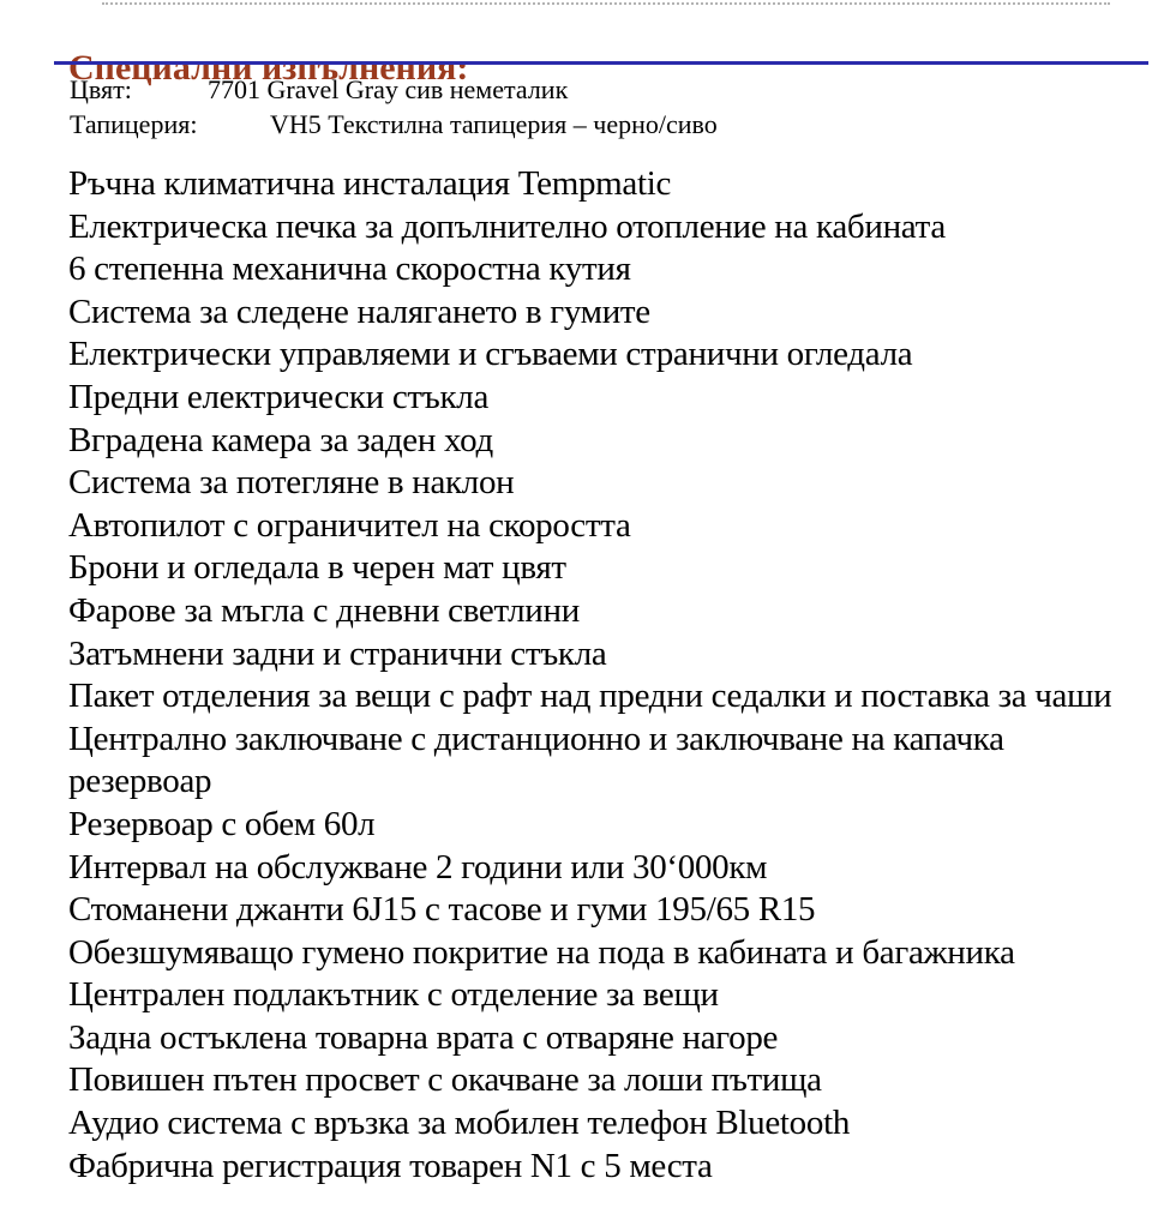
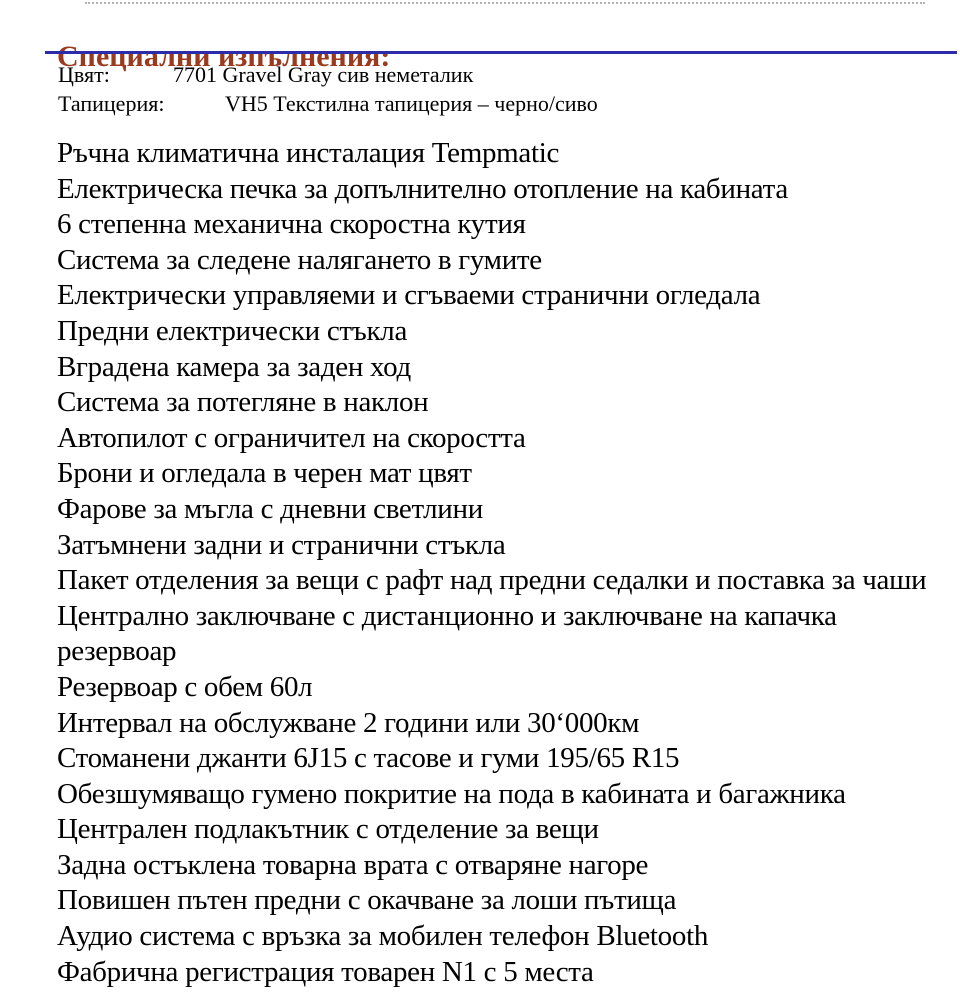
  Специални изпълнения:
  Цвят:
  7701 Gravel Gray сив неметалик
  Тапицерия:
  VH5 Текстилна тапицерия – черно/сиво
  Ръчна климатична инсталация Tempmatic
  Електрическа печка за допълнително отопление на кабината
  6 степенна механична скоростна кутия
  Система за следене налягането в гумите
  Електрически управляеми и сгъваеми странични огледала
  Предни електрически стъкла
  Вградена камера за заден ход
  Система за потегляне в наклон
  Автопилот с ограничител на скоростта
  Брони и огледала в черен мат цвят
  Фарове за мъгла с дневни светлини
  Затъмнени задни и странични стъкла
  Пакет отделения за вещи с рафт над предни седалки и поставка за чаши
  Централно заключване с дистанционно и заключване на капачка
  резервоар
  Резервоар с обем 60л
  Интервал на обслужване 2 години или 30‘000км
  Стоманени джанти 6J15 с тасове и гуми 195/65 R15
  Обезшумяващо гумено покритие на пода в кабината и багажника
  Централен подлакътник с отделение за вещи
  Задна остъклена товарна врата с отваряне нагоре
- Повишен пътен просвет с окачване за лоши пътища
+ Повишен пътен предни с окачване за лоши пътища
  Аудио система с връзка за мобилен телефон Bluetooth
  Фабрична регистрация товарен N1 с 5 места
